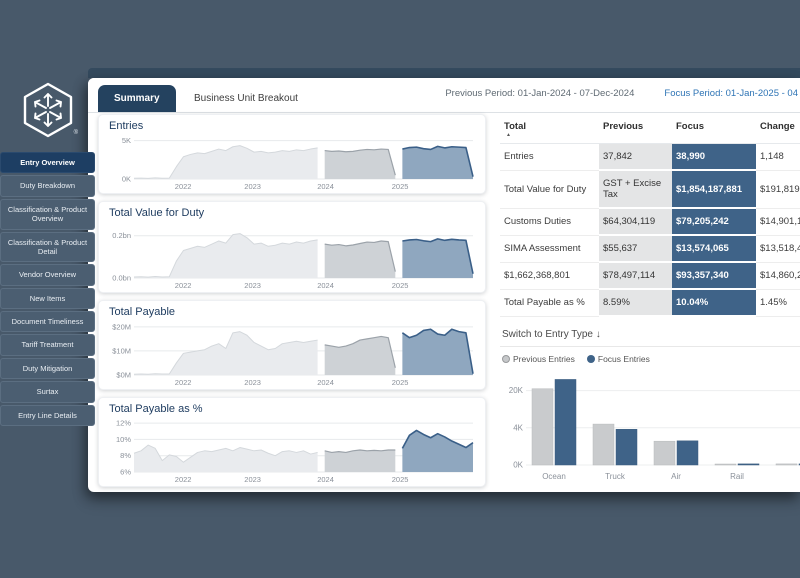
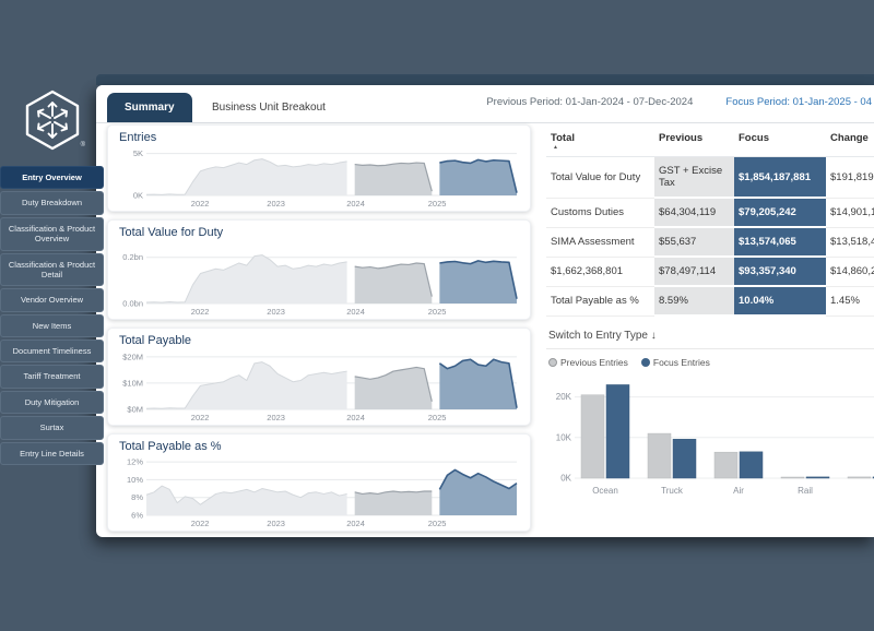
  Entry Overview
  Duty Breakdown
  Classification & Product Overview
  Classification & Product Detail
  Vendor Overview
  New Items
  Document Timeliness
  Tariff Treatment
  Duty Mitigation
  Surtax
  Entry Line Details
  Summary
  Business Unit Breakout
  Previous Period: 01-Jan-2024 - 07-Dec-2024 Focus Period: 01-Jan-2025 - 04
  Entries
  5K
  0K
  2022
  2023
  2024
  2025
  Total Value for Duty
  0.2bn
  0.0bn
  2022
  2023
  2024
  2025
  Total Payable
  $20M
  $10M
  $0M
  2022
  2023
  2024
  2025
  Total Payable as %
  12%
  10%
  8%
  6%
  2022
  2023
  2024
  2025
  Total	Previous	Focus	Change
- Entries	37,842	38,990	1,148
  Total Value for Duty	GST + Excise Tax	$1,854,187,881	$191,819
  Customs Duties	$64,304,119	$79,205,242	$14,901,
  SIMA Assessment	$55,637	$13,574,065	$13,518,
  $1,662,368,801	$78,497,114	$93,357,340	$14,860,
  Total Payable as %	8.59%	10.04%	1.45%
  Switch to Entry Type ↓
  Previous Entries
  Focus Entries
  0K
- 4K
+ 10K
  20K
  Ocean
  Truck
  Air
  Rail
